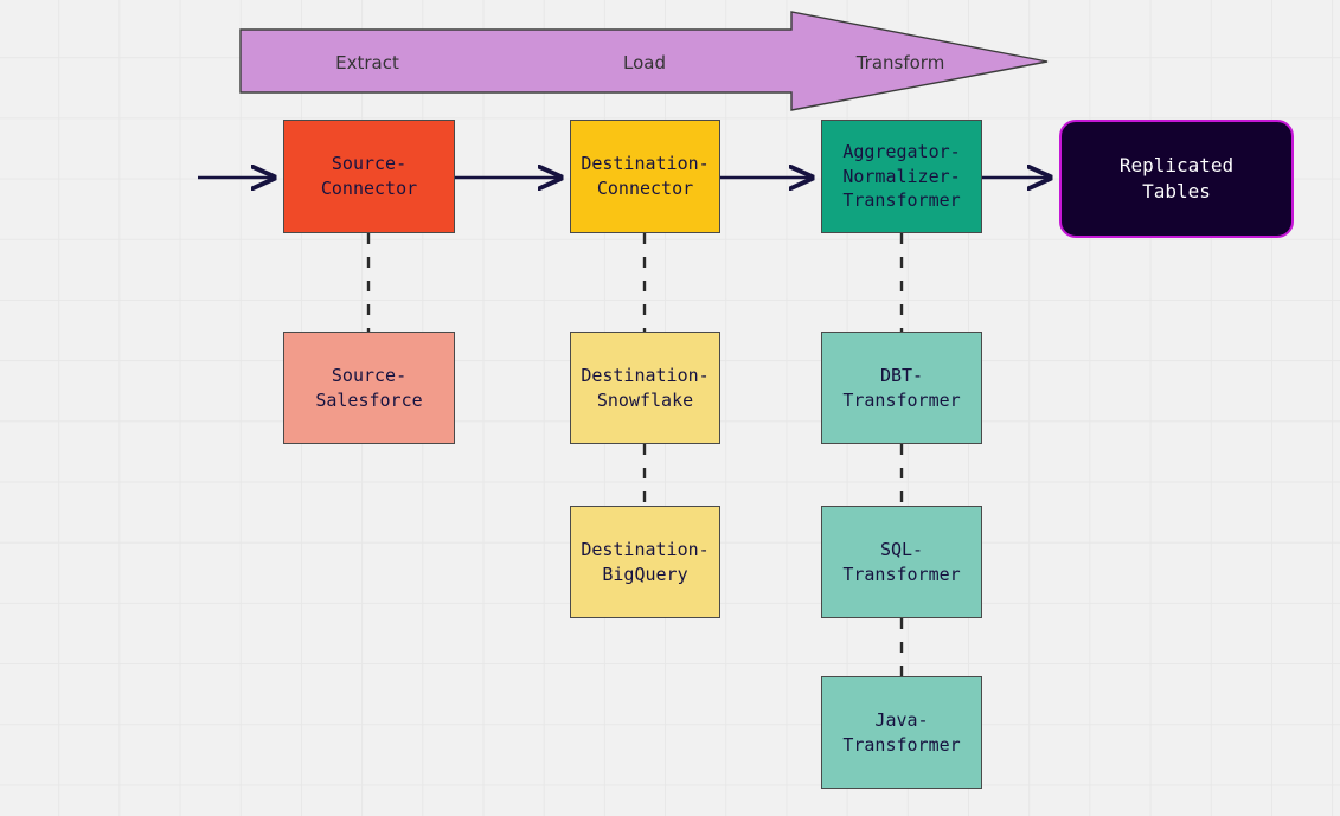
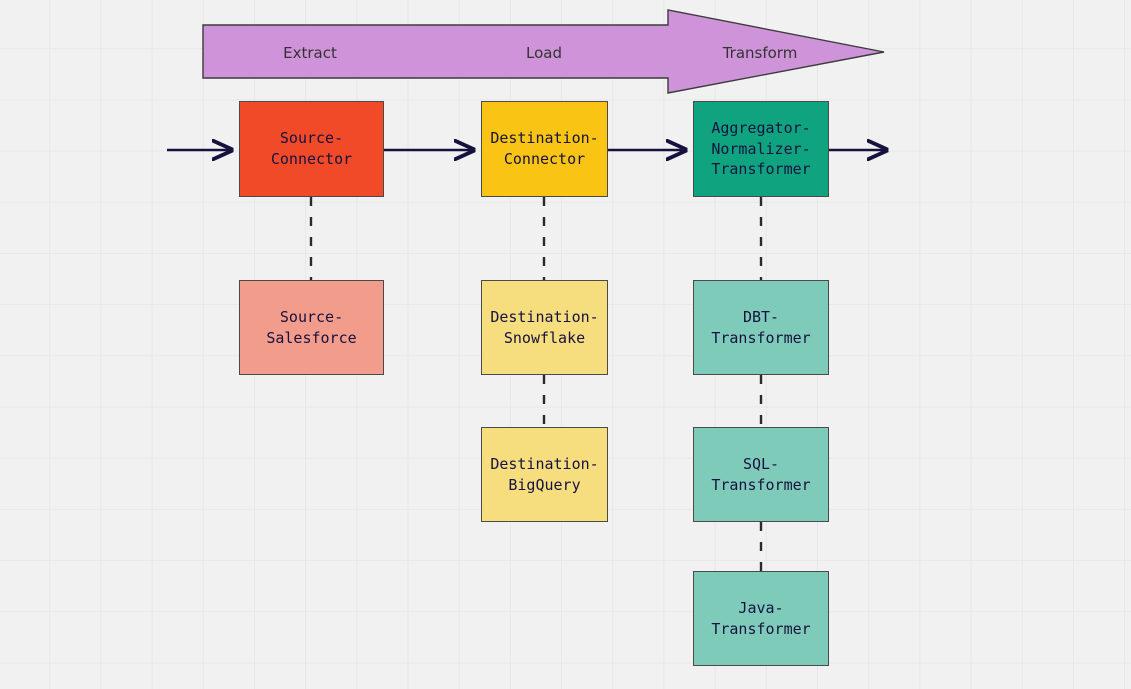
  Extract
  Load
  Transform
  Source-
  Connector
  Destination-
  Connector
  Aggregator-
  Normalizer-
  Transformer
- Replicated
- Tables
  Source-
  Salesforce
  Destination-
  Snowflake
  DBT-
  Transformer
  Destination-
  BigQuery
  SQL-
  Transformer
  Java-
  Transformer
